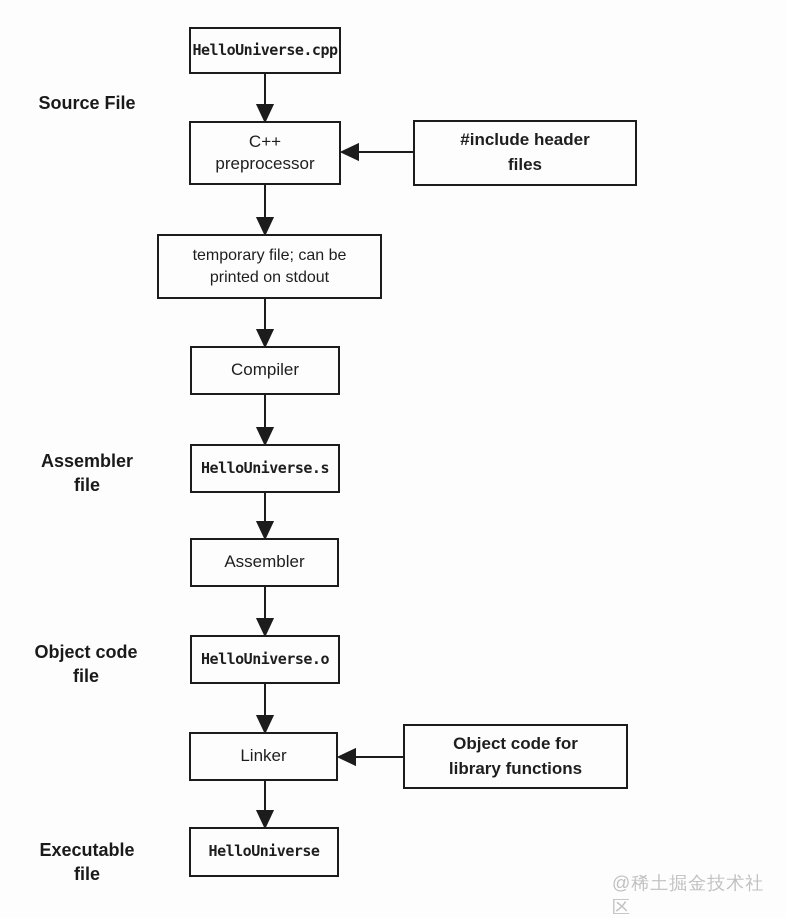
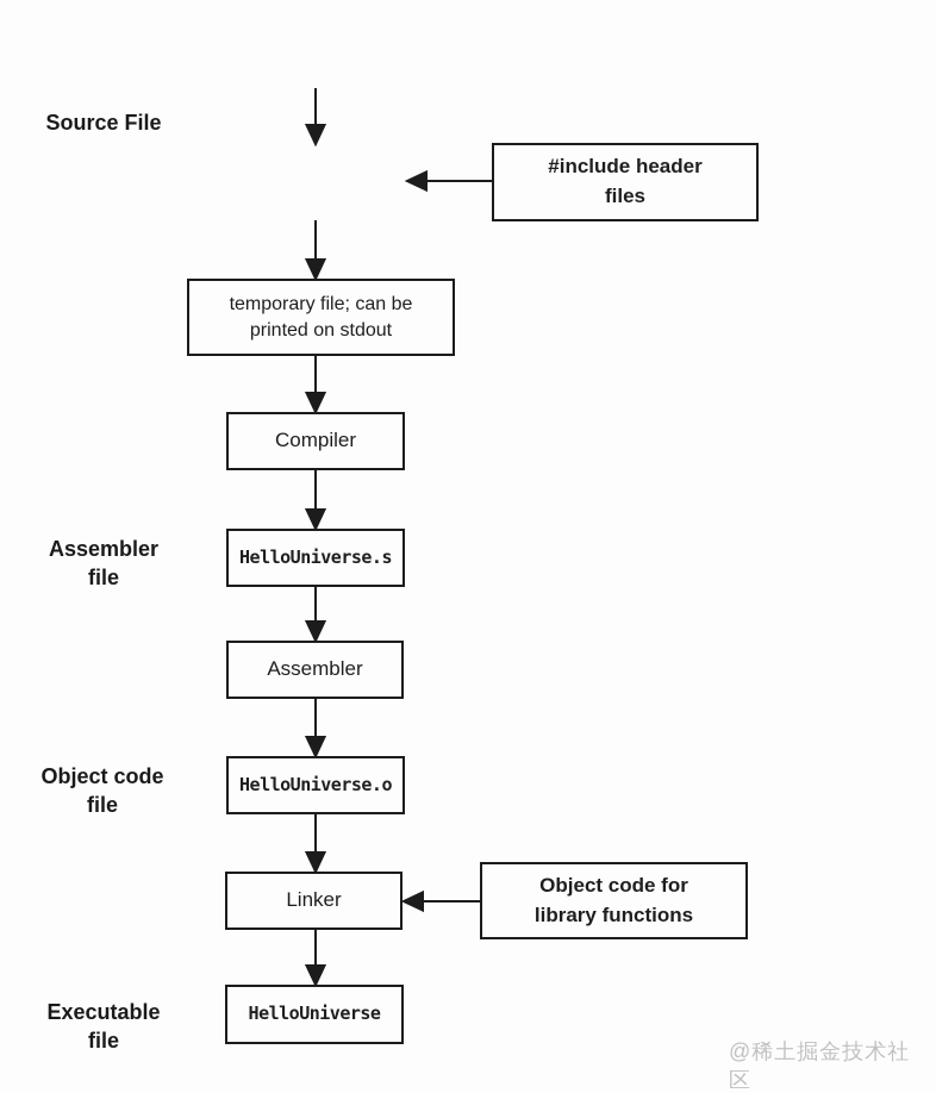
  Source File
  Assembler
  file
  Object code
  file
  Executable
  file
- HelloUniverse.cpp
- C++
- preprocessor
  #include header
  files
  temporary file; can be
  printed on stdout
  Compiler
  HelloUniverse.s
  Assembler
  HelloUniverse.o
  Linker
  Object code for
  library functions
  HelloUniverse
  @稀土掘金技术社区
